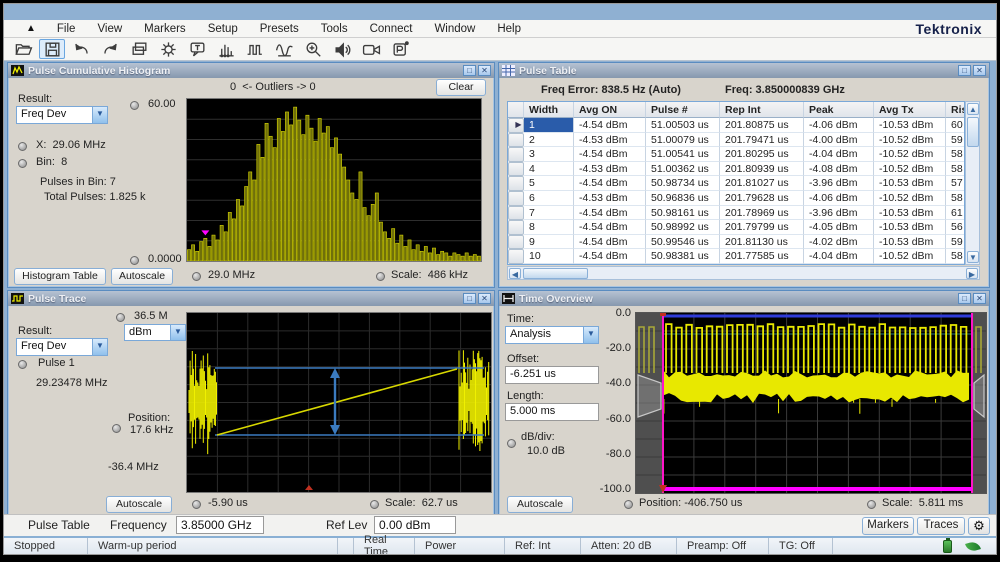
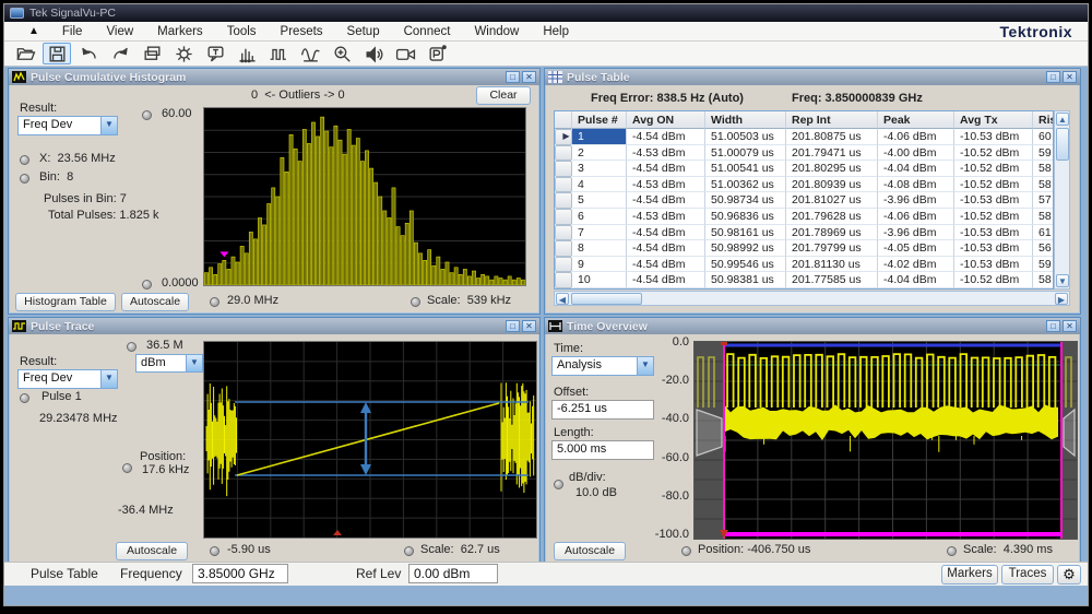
+ Tek SignalVu-PC
  ▲
  File
  View
  Markers
- Setup
+ Tools
  Presets
- Tools
+ Setup
  Connect
  Window
  Help
  Tektronix
  Pulse Cumulative Histogram
  □
  ✕
  Result:
  Freq Dev
  ▼
  60.00
- X: 29.06 MHz
+ X: 23.56 MHz
  Bin: 8
  Pulses in Bin: 7
  Total Pulses: 1.825 k
  0.0000
  Histogram Table
  Autoscale
  0 <- Outliers -> 0
  Clear
  29.0 MHz
- Scale: 486 kHz
+ Scale: 539 kHz
  Pulse Table
  □
  ✕
  Freq Error: 838.5 Hz (Auto)
  Freq: 3.850000839 GHz
- Width
+ Pulse #
  Avg ON
- Pulse #
+ Width
  Rep Int
  Peak
  Avg Tx
  ▶
  1
  -4.54 dBm
  51.00503 us
  201.80875 us
  -4.06 dBm
  -10.53 dBm
  60
  2
  -4.53 dBm
  51.00079 us
  201.79471 us
  -4.00 dBm
  -10.52 dBm
  59
  3
  -4.54 dBm
  51.00541 us
  201.80295 us
  -4.04 dBm
  -10.52 dBm
  58
  4
  -4.53 dBm
  51.00362 us
  201.80939 us
  -4.08 dBm
  -10.52 dBm
  58
  5
  -4.54 dBm
  50.98734 us
  201.81027 us
  -3.96 dBm
  -10.53 dBm
  57
  6
  -4.53 dBm
  50.96836 us
  201.79628 us
  -4.06 dBm
  -10.52 dBm
  58
  7
  -4.54 dBm
  50.98161 us
  201.78969 us
  -3.96 dBm
  -10.53 dBm
  61
  8
  -4.54 dBm
  50.98992 us
  201.79799 us
  -4.05 dBm
  -10.53 dBm
  56
  9
  -4.54 dBm
  50.99546 us
  201.81130 us
  -4.02 dBm
  -10.53 dBm
  59
  10
  -4.54 dBm
  50.98381 us
  201.77585 us
  -4.04 dBm
  -10.52 dBm
  58
  ▲
  ▼
  ◀
  ▶
  Pulse Trace
  □
  ✕
  36.5 M
  dBm
  ▼
  Result:
  Freq Dev
  ▼
  Pulse 1
  29.23478 MHz
  Position:
  17.6 kHz
  -36.4 MHz
  Autoscale
  -5.90 us
  Scale: 62.7 us
  Time Overview
  □
  ✕
  Time:
  Analysis
  ▼
  Offset:
  -6.251 us
  Length:
  5.000 ms
  dB/div:
  10.0 dB
  Autoscale
  Position: -406.750 us
- Scale: 5.811 ms
+ Scale: 4.390 ms
  0.0
  -20.0
  -40.0
  -60.0
  -80.0
  -100.0
  Pulse Table
  Frequency
  3.85000 GHz
  Ref Lev
  0.00 dBm
  Markers
  Traces
  ⚙
- Stopped
- Warm-up period
- Real Time
- Power
- Ref: Int
- Atten: 20 dB
- Preamp: Off
- TG: Off
